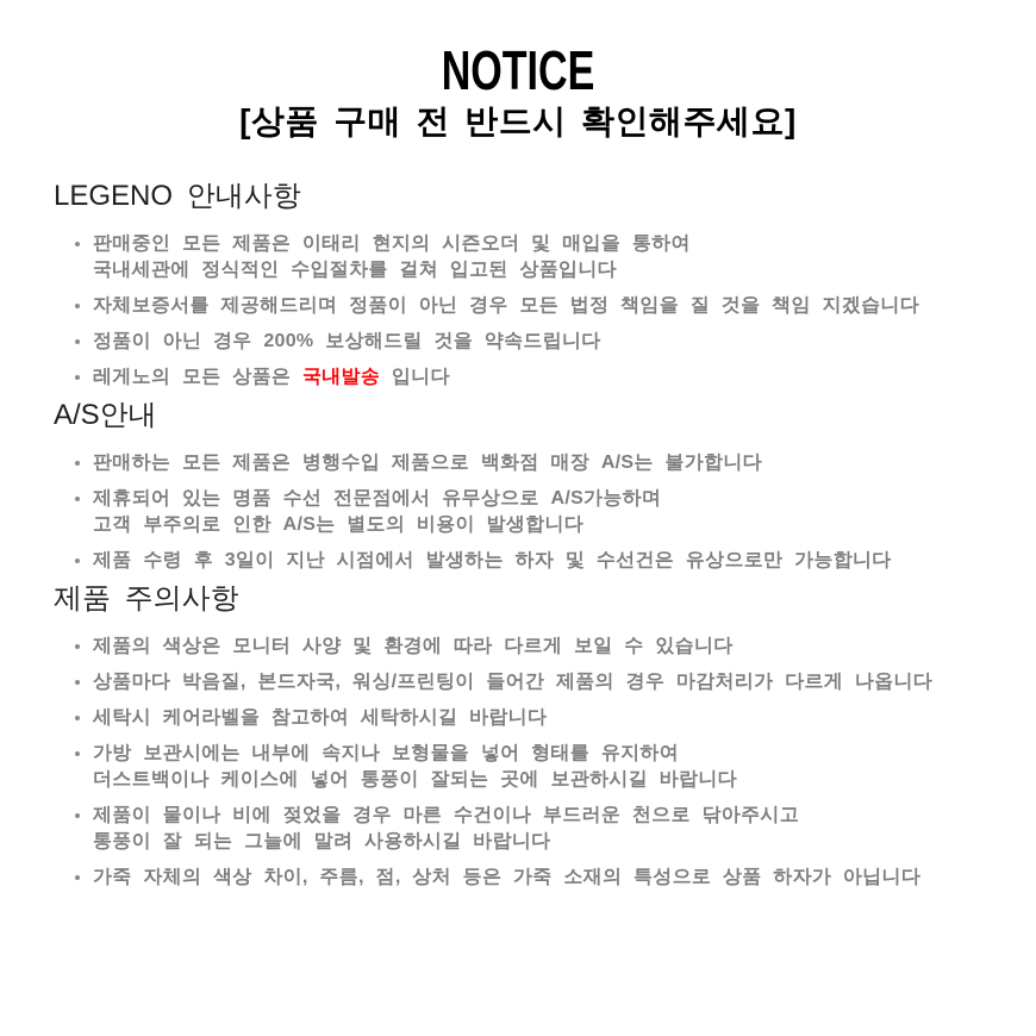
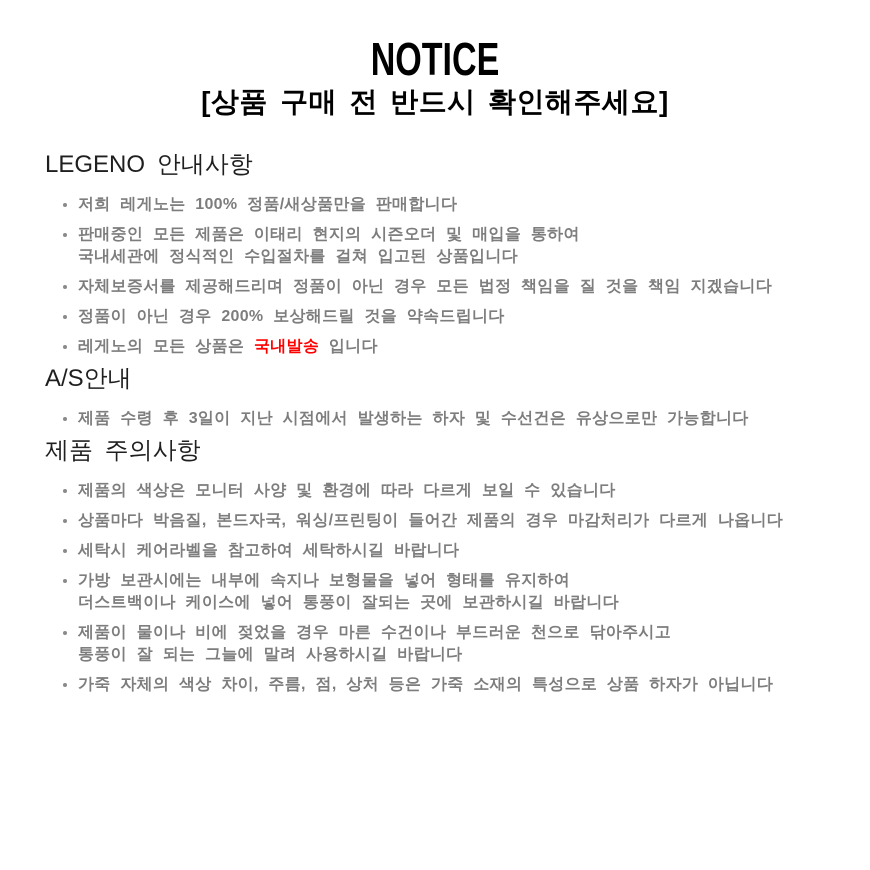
  NOTICE
  [상품 구매 전 반드시 확인해주세요]
  LEGENO 안내사항
+ 저희 레게노는 100% 정품/새상품만을 판매합니다
  판매중인 모든 제품은 이태리 현지의 시즌오더 및 매입을 통하여
  국내세관에 정식적인 수입절차를 걸쳐 입고된 상품입니다
  자체보증서를 제공해드리며 정품이 아닌 경우 모든 법정 책임을 질 것을 책임 지겠습니다
  정품이 아닌 경우 200% 보상해드릴 것을 약속드립니다
  레게노의 모든 상품은 국내발송 입니다
  A/S안내
- 판매하는 모든 제품은 병행수입 제품으로 백화점 매장 A/S는 불가합니다
- 제휴되어 있는 명품 수선 전문점에서 유무상으로 A/S가능하며
- 고객 부주의로 인한 A/S는 별도의 비용이 발생합니다
  제품 수령 후 3일이 지난 시점에서 발생하는 하자 및 수선건은 유상으로만 가능합니다
  제품 주의사항
  제품의 색상은 모니터 사양 및 환경에 따라 다르게 보일 수 있습니다
  상품마다 박음질, 본드자국, 워싱/프린팅이 들어간 제품의 경우 마감처리가 다르게 나옵니다
  세탁시 케어라벨을 참고하여 세탁하시길 바랍니다
  가방 보관시에는 내부에 속지나 보형물을 넣어 형태를 유지하여
  더스트백이나 케이스에 넣어 통풍이 잘되는 곳에 보관하시길 바랍니다
  제품이 물이나 비에 젖었을 경우 마른 수건이나 부드러운 천으로 닦아주시고
  통풍이 잘 되는 그늘에 말려 사용하시길 바랍니다
  가죽 자체의 색상 차이, 주름, 점, 상처 등은 가죽 소재의 특성으로 상품 하자가 아닙니다
